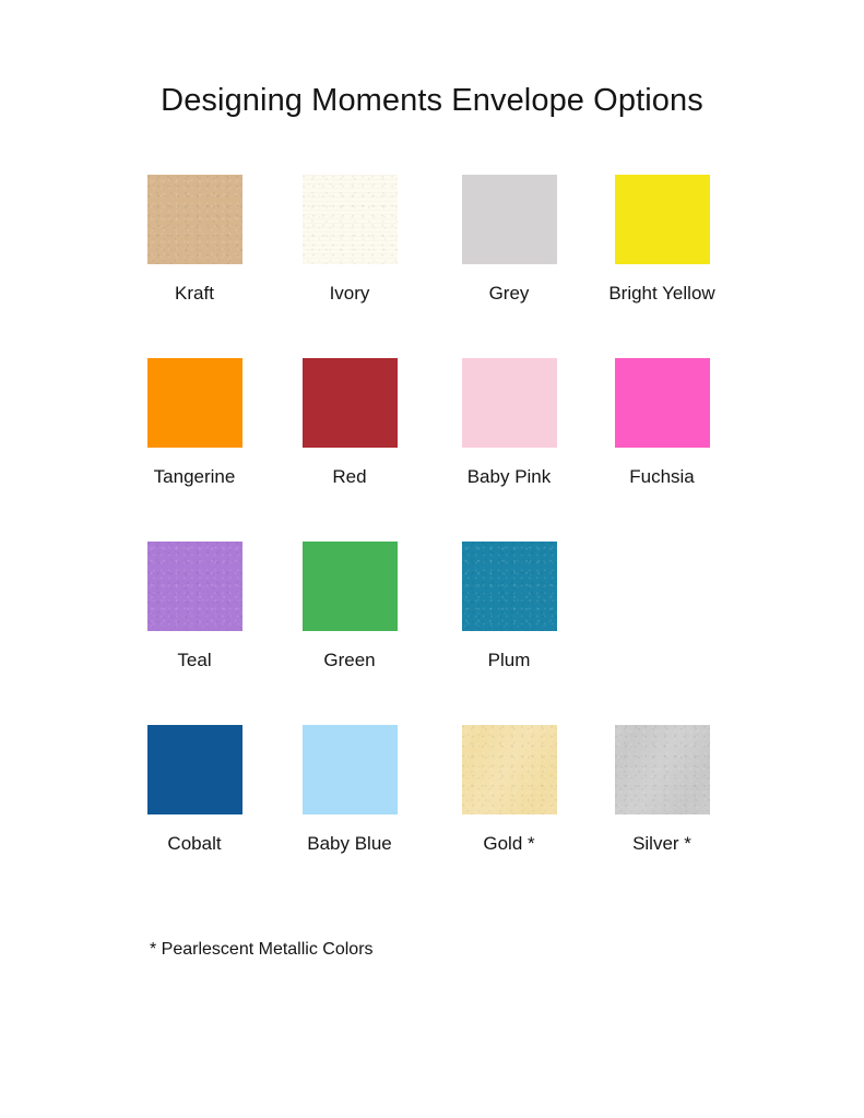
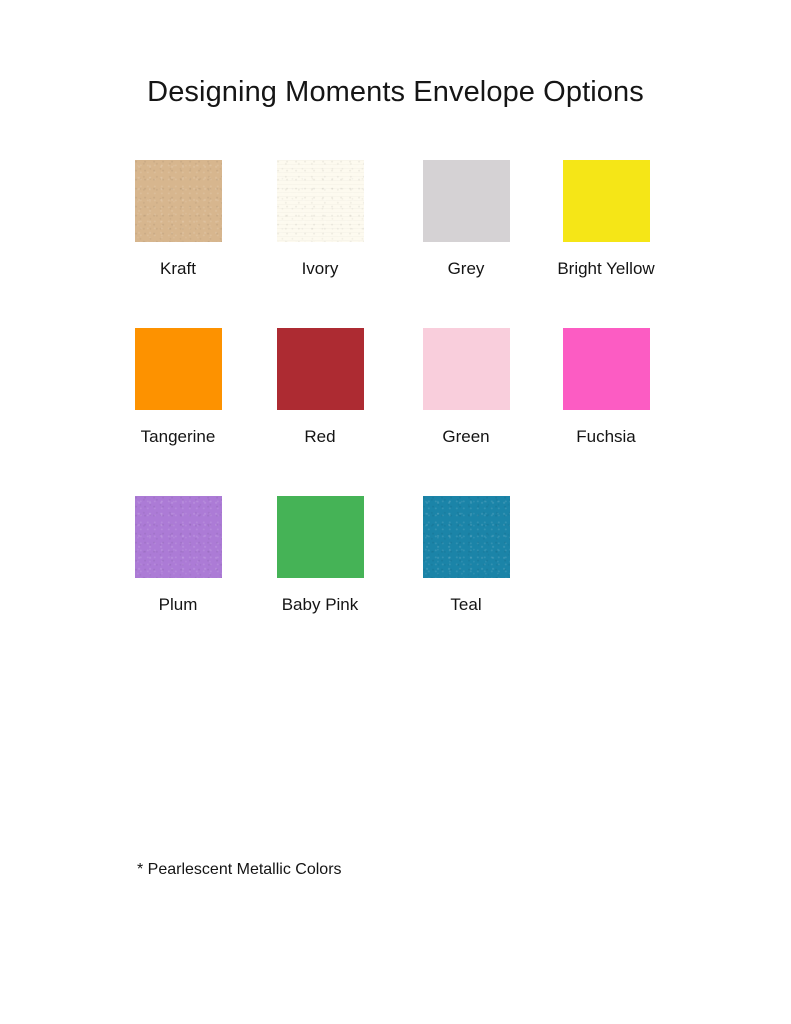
  Designing Moments Envelope Options
  Kraft
  Ivory
  Grey
  Bright Yellow
  Tangerine
  Red
- Baby Pink
+ Green
  Fuchsia
- Teal
+ Plum
- Green
+ Baby Pink
- Plum
+ Teal
- Cobalt
- Baby Blue
- Gold *
- Silver *
  * Pearlescent Metallic Colors
